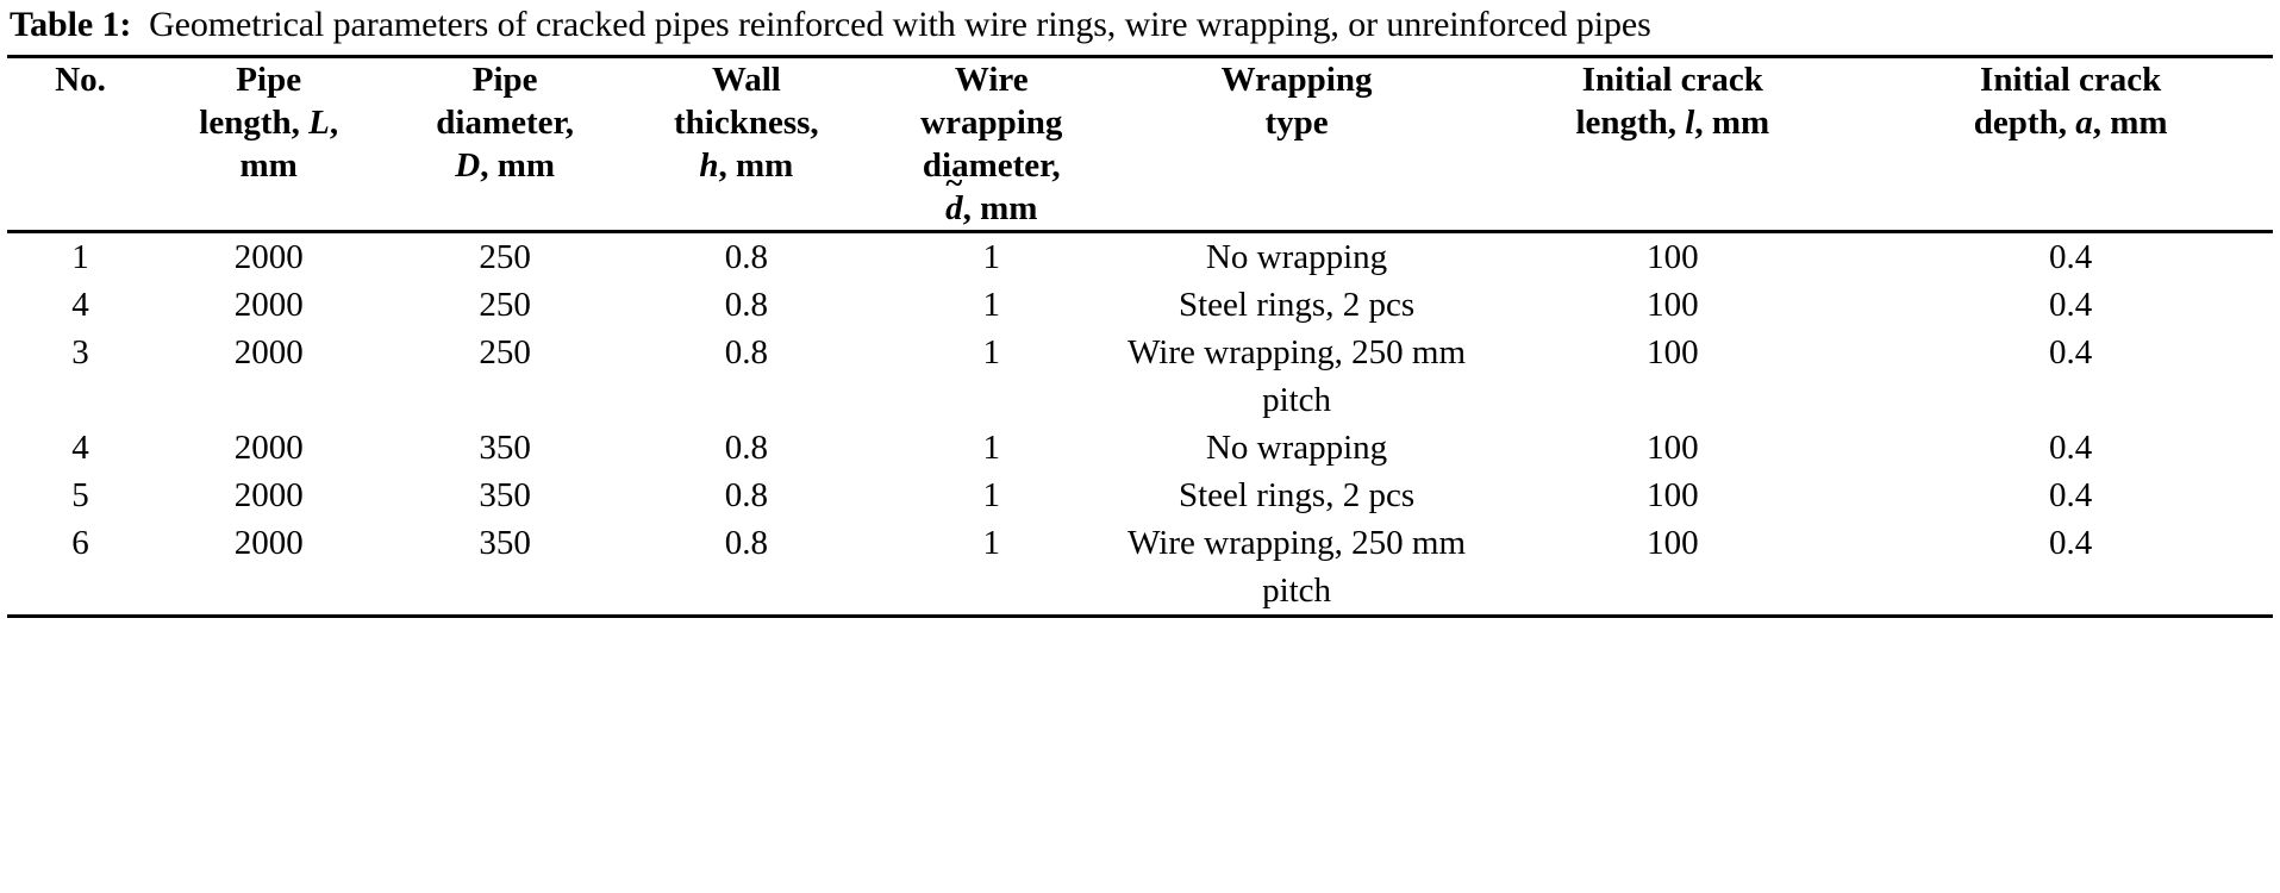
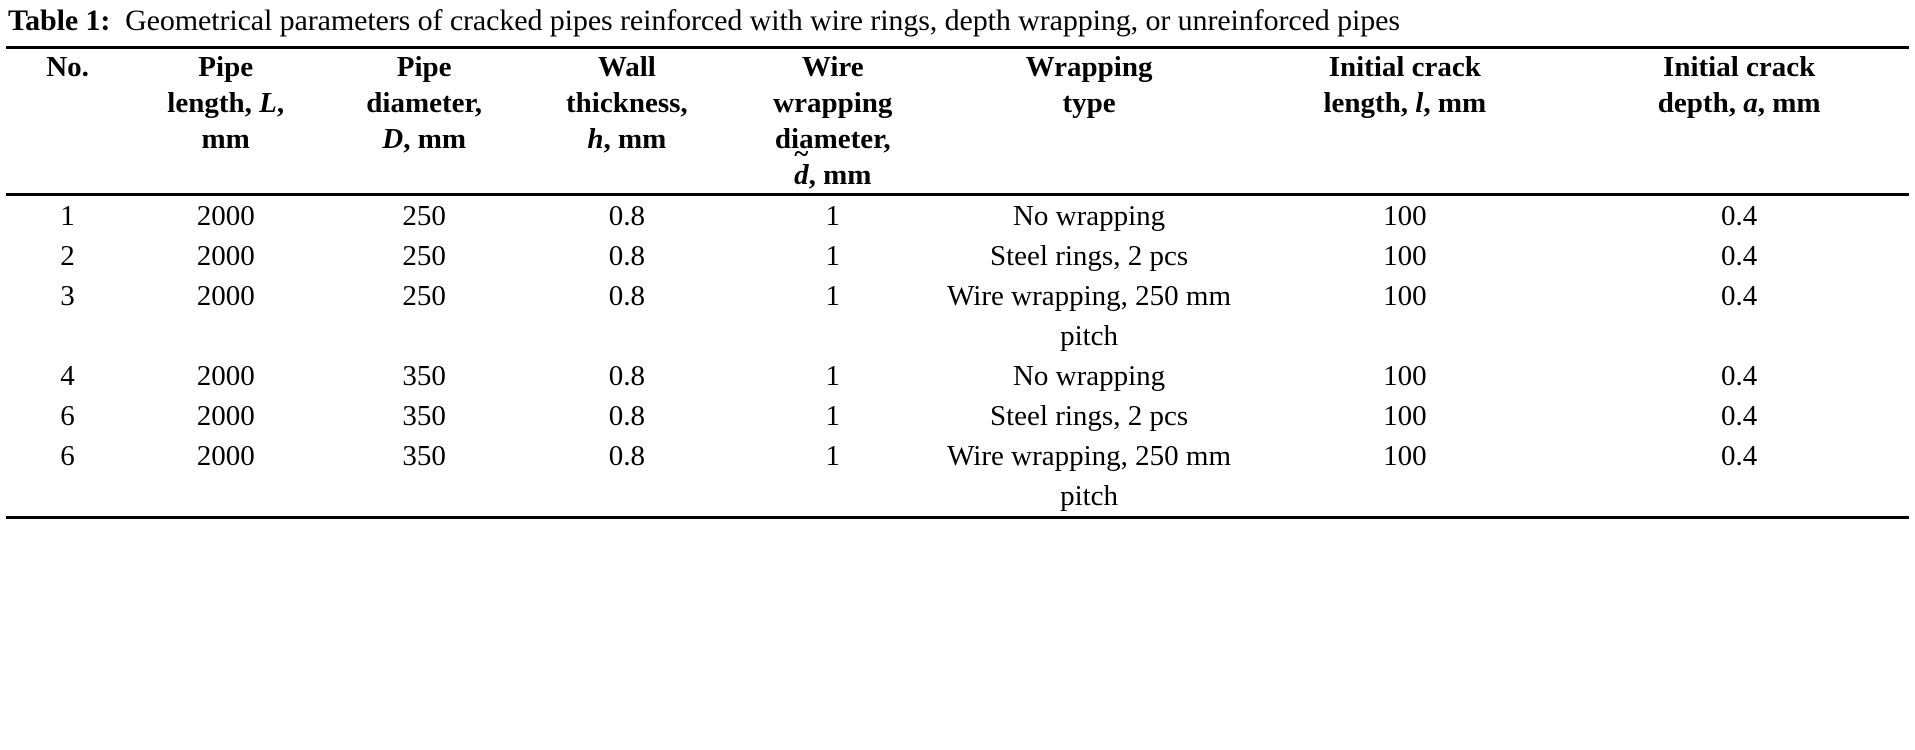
- Table 1: Geometrical parameters of cracked pipes reinforced with wire rings, wire wrapping, or unreinforced pipes
+ Table 1: Geometrical parameters of cracked pipes reinforced with wire rings, depth wrapping, or unreinforced pipes
  No.	Pipe length, L, mm	Pipe diameter, D, mm	Wall thickness, h, mm	Wire wrapping diameter, ~d, mm	Wrapping type	Initial crack length, l, mm	Initial crack depth, a, mm
  1	2000	250	0.8	1	No wrapping	100	0.4
- 4	2000	250	0.8	1	Steel rings, 2 pcs	100	0.4
+ 2	2000	250	0.8	1	Steel rings, 2 pcs	100	0.4
  3	2000	250	0.8	1	Wire wrapping, 250 mm pitch	100	0.4
  4	2000	350	0.8	1	No wrapping	100	0.4
- 5	2000	350	0.8	1	Steel rings, 2 pcs	100	0.4
+ 6	2000	350	0.8	1	Steel rings, 2 pcs	100	0.4
  6	2000	350	0.8	1	Wire wrapping, 250 mm pitch	100	0.4
